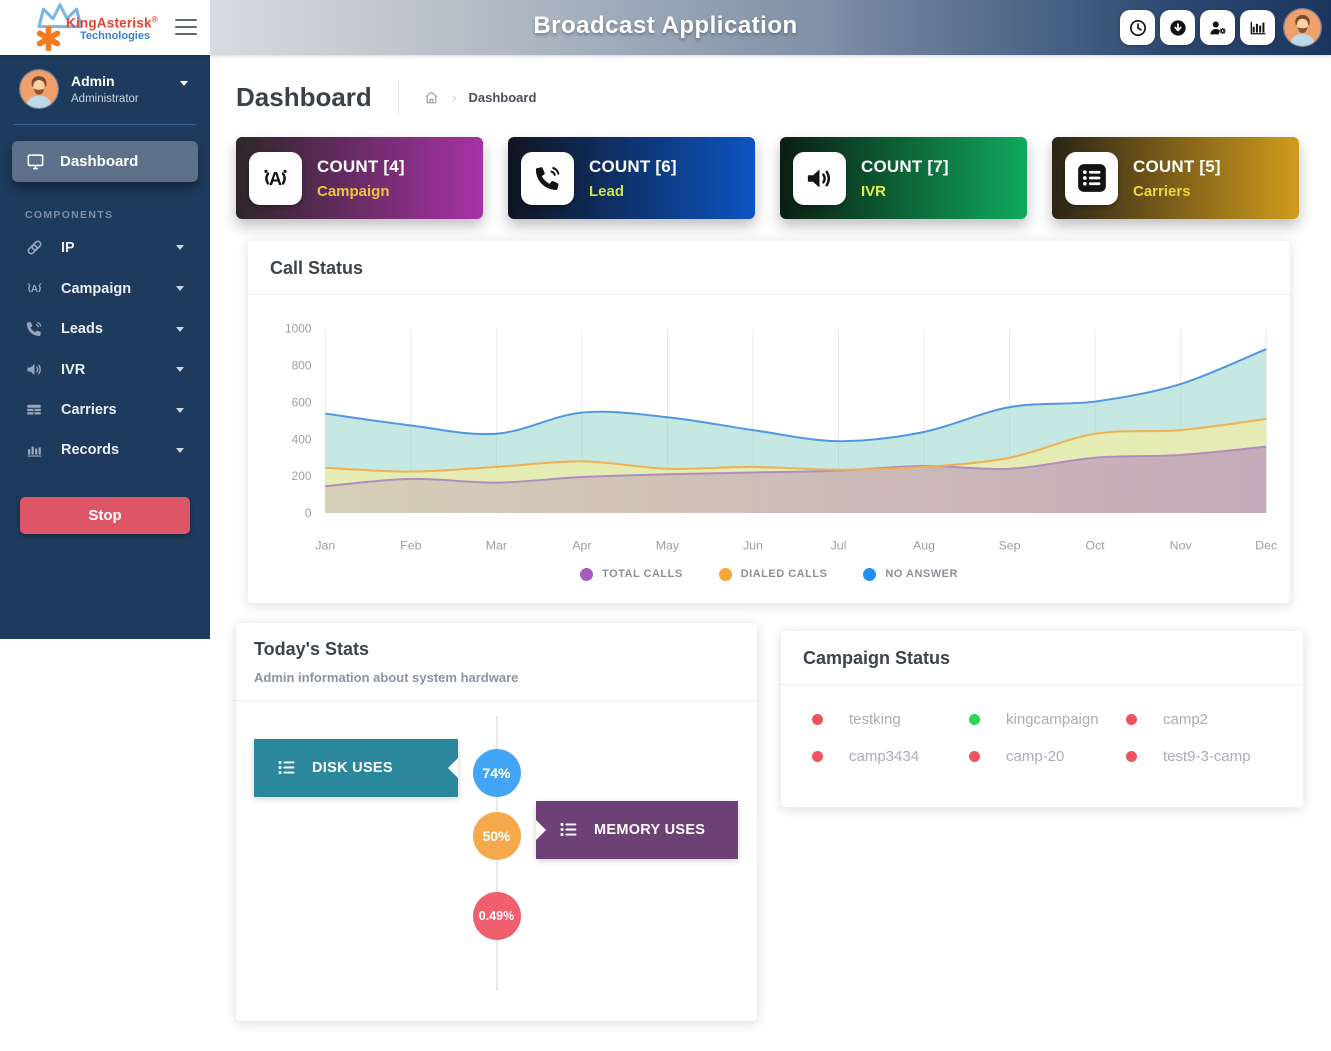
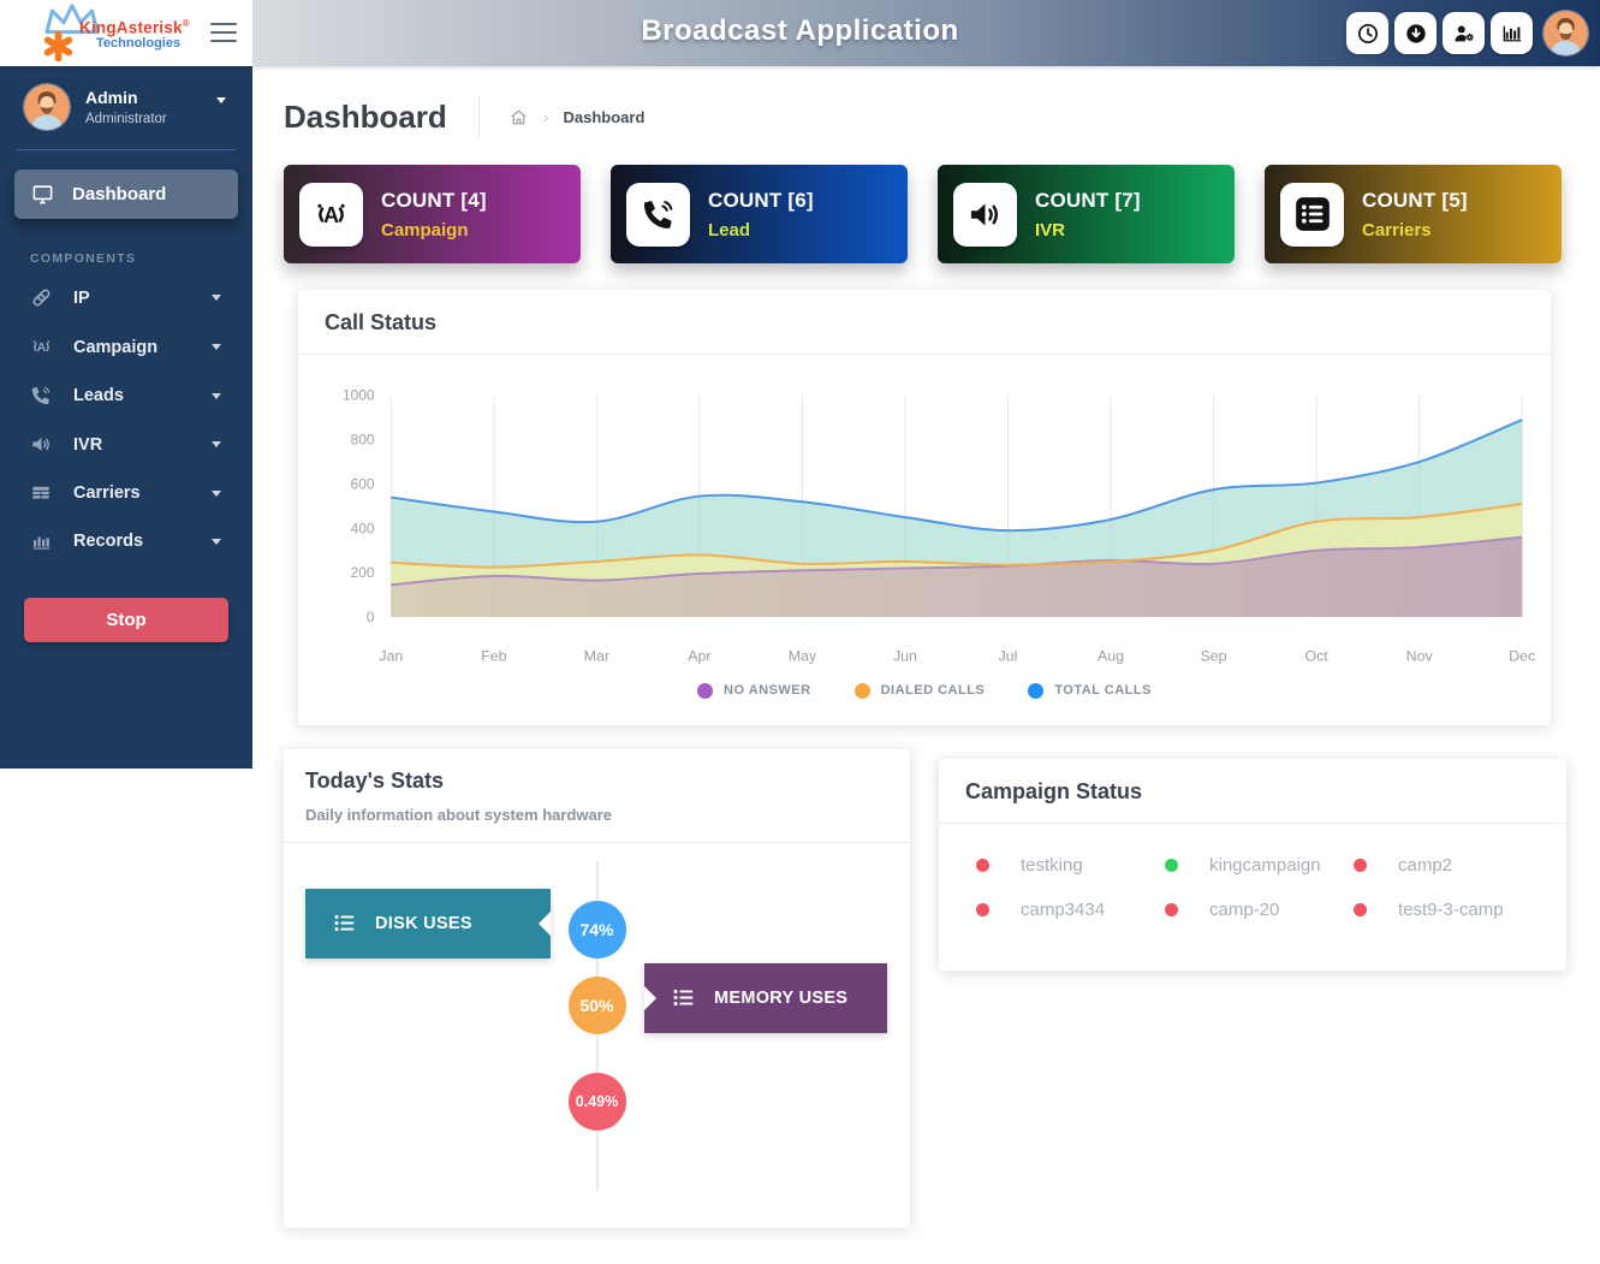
  KingAsterisk®
  Technologies
  Broadcast Application
  Admin
  Administrator
  Dashboard
  COMPONENTS
  IP
  A
  Campaign
  Leads
  IVR
  Carriers
  Records
  Stop
  Dashboard
  ›
  Dashboard
  A
  COUNT [4]
  Campaign
  COUNT [6]
  Lead
  COUNT [7]
  IVR
  COUNT [5]
  Carriers
  Call Status
  0
  200
  400
  600
  800
  1000
  Jan
  Feb
  Mar
  Apr
  May
  Jun
  Jul
  Aug
  Sep
  Oct
  Nov
  Dec
- TOTAL CALLS
+ NO ANSWER
  DIALED CALLS
- NO ANSWER
+ TOTAL CALLS
  Today's Stats
- Admin information about system hardware
+ Daily information about system hardware
  DISK USES
  74%
  MEMORY USES
  50%
  0.49%
  Campaign Status
  testking
  kingcampaign
  camp2
  camp3434
  camp-20
  test9-3-camp
